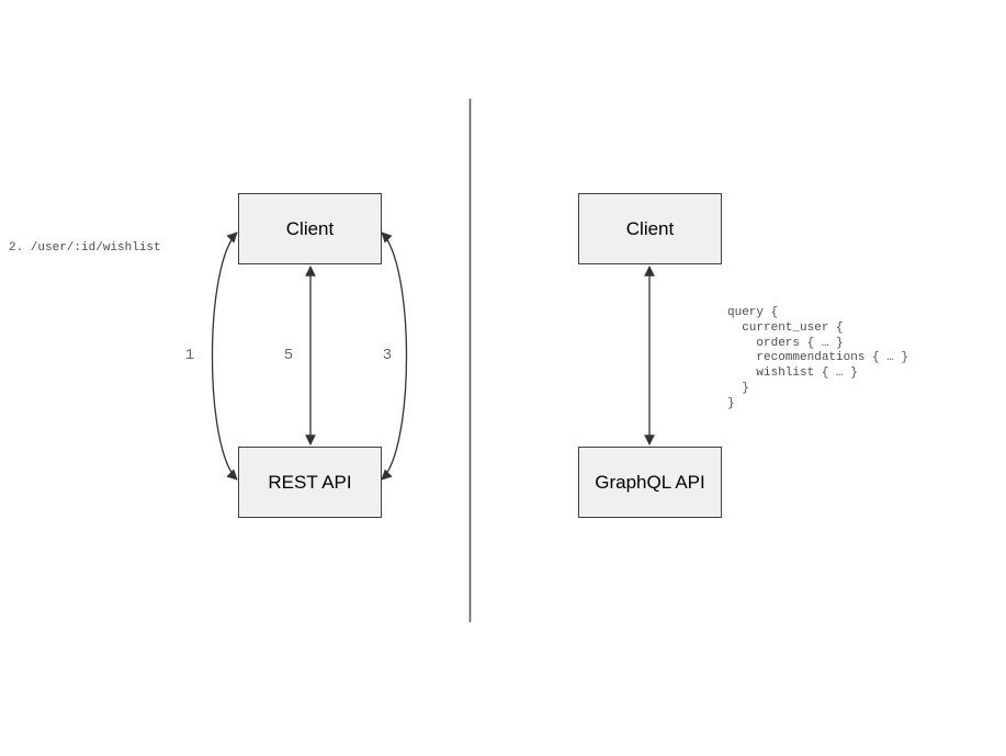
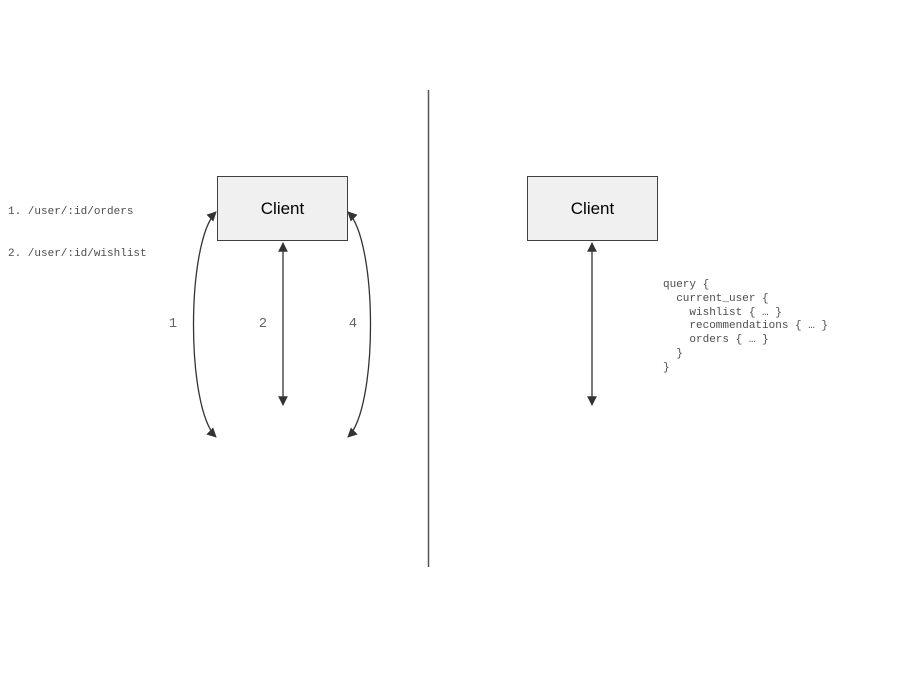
+ 1. /user/:id/orders
  2. /user/:id/wishlist
  Client
- REST API
  1
- 5
+ 2
- 3
+ 4
  Client
- GraphQL API
  query {
  current_user {
- orders { … }
+ wishlist { … }
  recommendations { … }
- wishlist { … }
+ orders { … }
  }
  }
